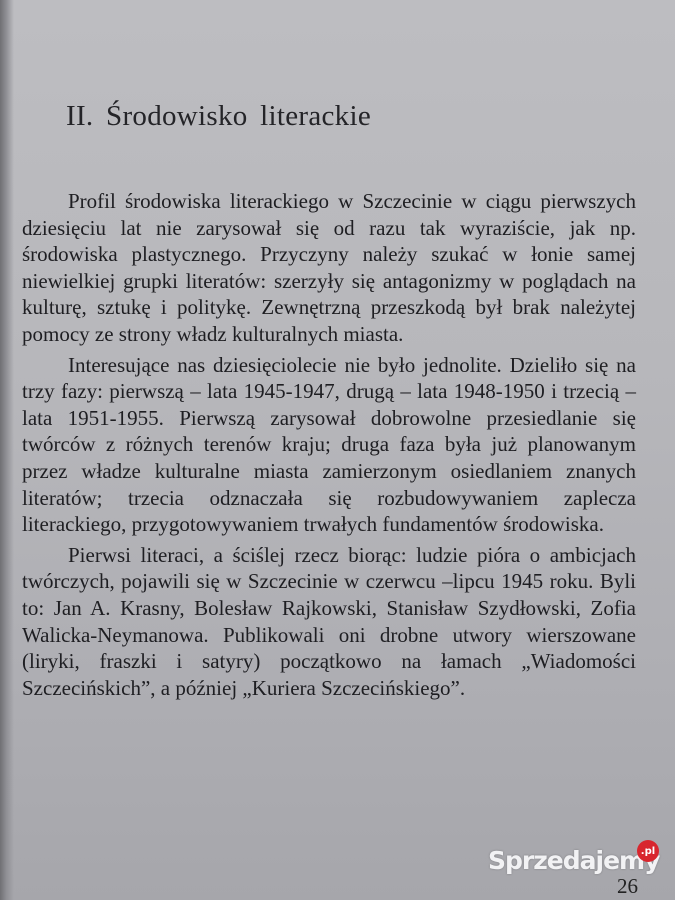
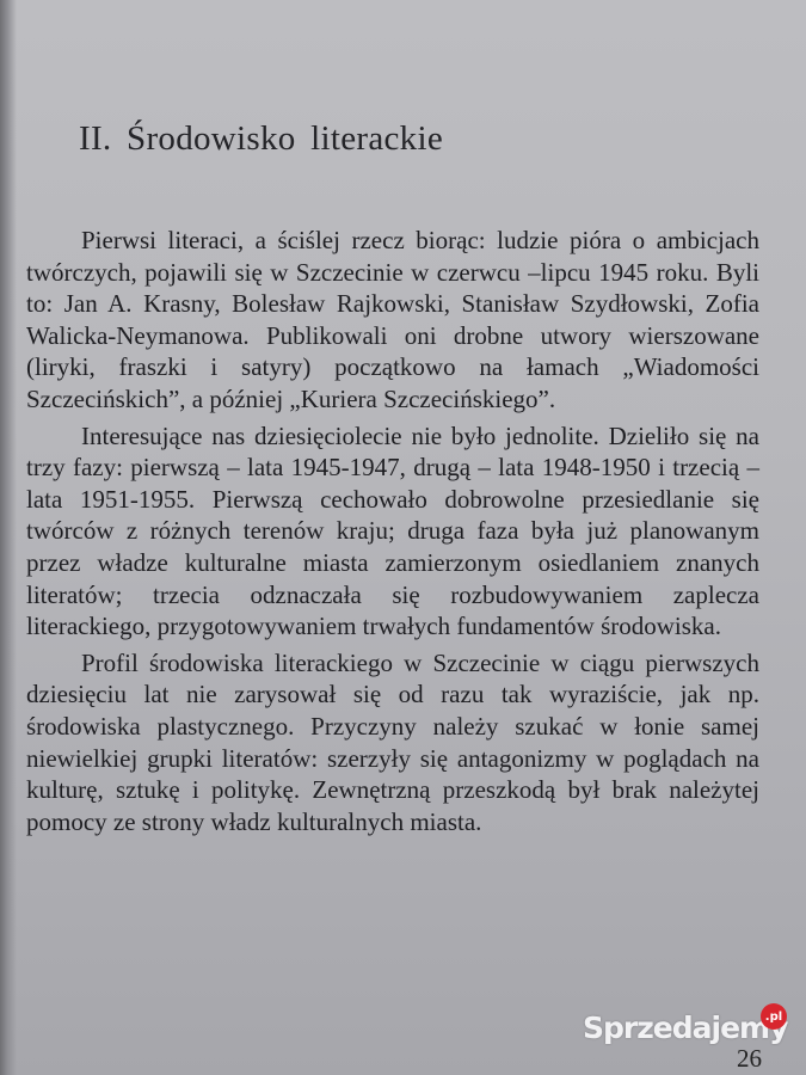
  II. Środowisko literackie
- Profil środowiska literackiego w Szczecinie w ciągu pierwszych dziesięciu lat nie zarysował się od razu tak wyraziście, jak np. środowiska plastycznego. Przyczyny należy szukać w łonie samej niewielkiej grupki literatów: szerzyły się antagonizmy w poglądach na kulturę, sztukę i politykę. Zewnętrzną przeszkodą był brak należytej pomocy ze strony władz kulturalnych miasta.
+ Pierwsi literaci, a ściślej rzecz biorąc: ludzie pióra o ambicjach twórczych, pojawili się w Szczecinie w czerwcu –lipcu 1945 roku. Byli to: Jan A. Krasny, Bolesław Rajkowski, Stanisław Szydłowski, Zofia Walicka-Neymanowa. Publikowali oni drobne utwory wierszowane (liryki, fraszki i satyry) początkowo na łamach „Wiadomości Szczecińskich”, a później „Kuriera Szczecińskiego”.
- Interesujące nas dziesięciolecie nie było jednolite. Dzieliło się na trzy fazy: pierwszą – lata 1945-1947, drugą – lata 1948-1950 i trzecią – lata 1951-1955. Pierwszą zarysował dobrowolne przesiedlanie się twórców z różnych terenów kraju; druga faza była już planowanym przez władze kulturalne miasta zamierzonym osiedlaniem znanych literatów; trzecia odznaczała się rozbudowywaniem zaplecza literackiego, przygotowywaniem trwałych fundamentów środowiska.
+ Interesujące nas dziesięciolecie nie było jednolite. Dzieliło się na trzy fazy: pierwszą – lata 1945-1947, drugą – lata 1948-1950 i trzecią – lata 1951-1955. Pierwszą cechowało dobrowolne przesiedlanie się twórców z różnych terenów kraju; druga faza była już planowanym przez władze kulturalne miasta zamierzonym osiedlaniem znanych literatów; trzecia odznaczała się rozbudowywaniem zaplecza literackiego, przygotowywaniem trwałych fundamentów środowiska.
- Pierwsi literaci, a ściślej rzecz biorąc: ludzie pióra o ambicjach twórczych, pojawili się w Szczecinie w czerwcu –lipcu 1945 roku. Byli to: Jan A. Krasny, Bolesław Rajkowski, Stanisław Szydłowski, Zofia Walicka-Neymanowa. Publikowali oni drobne utwory wierszowane (liryki, fraszki i satyry) początkowo na łamach „Wiadomości Szczecińskich”, a później „Kuriera Szczecińskiego”.
+ Profil środowiska literackiego w Szczecinie w ciągu pierwszych dziesięciu lat nie zarysował się od razu tak wyraziście, jak np. środowiska plastycznego. Przyczyny należy szukać w łonie samej niewielkiej grupki literatów: szerzyły się antagonizmy w poglądach na kulturę, sztukę i politykę. Zewnętrzną przeszkodą był brak należytej pomocy ze strony władz kulturalnych miasta.
  Sprzedajem
  .pl
  26
